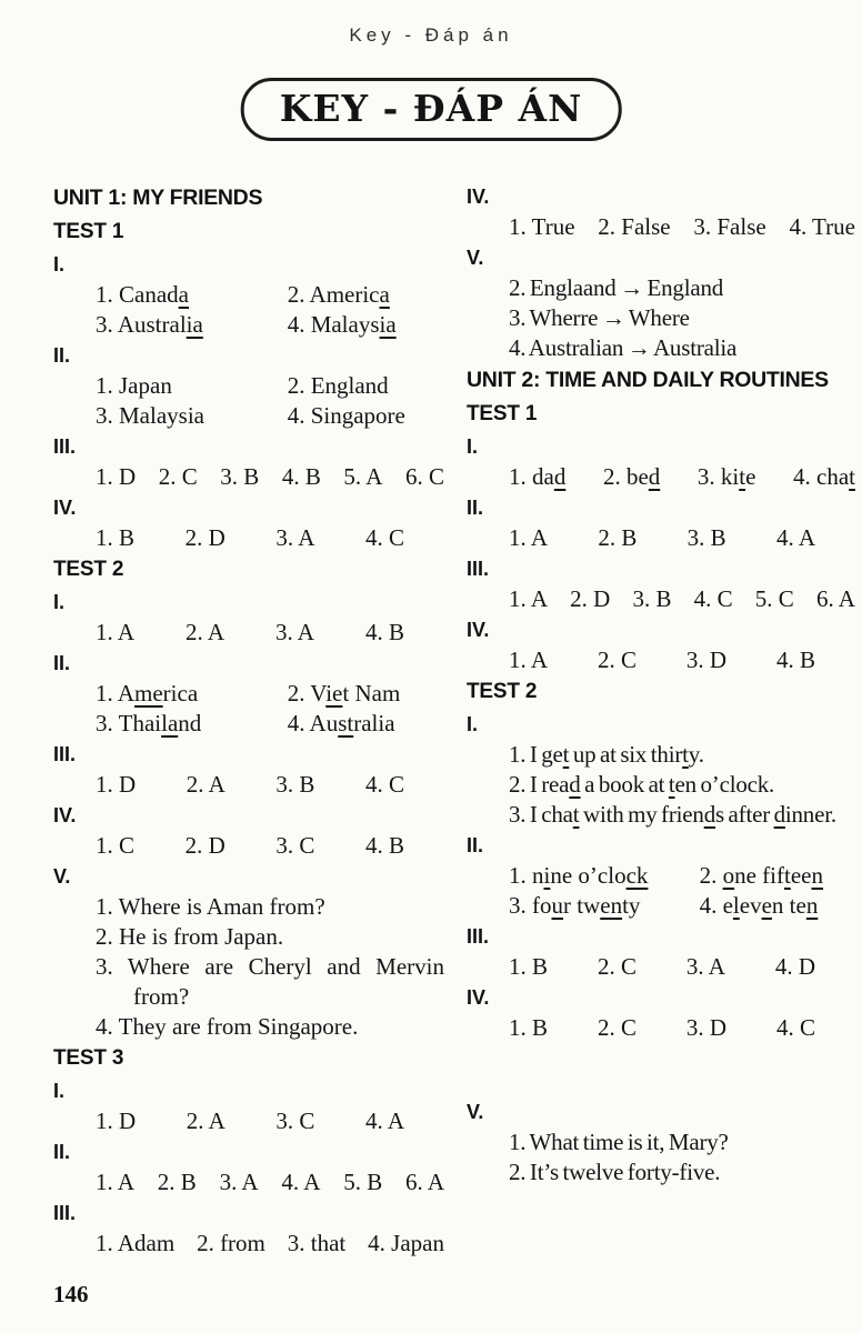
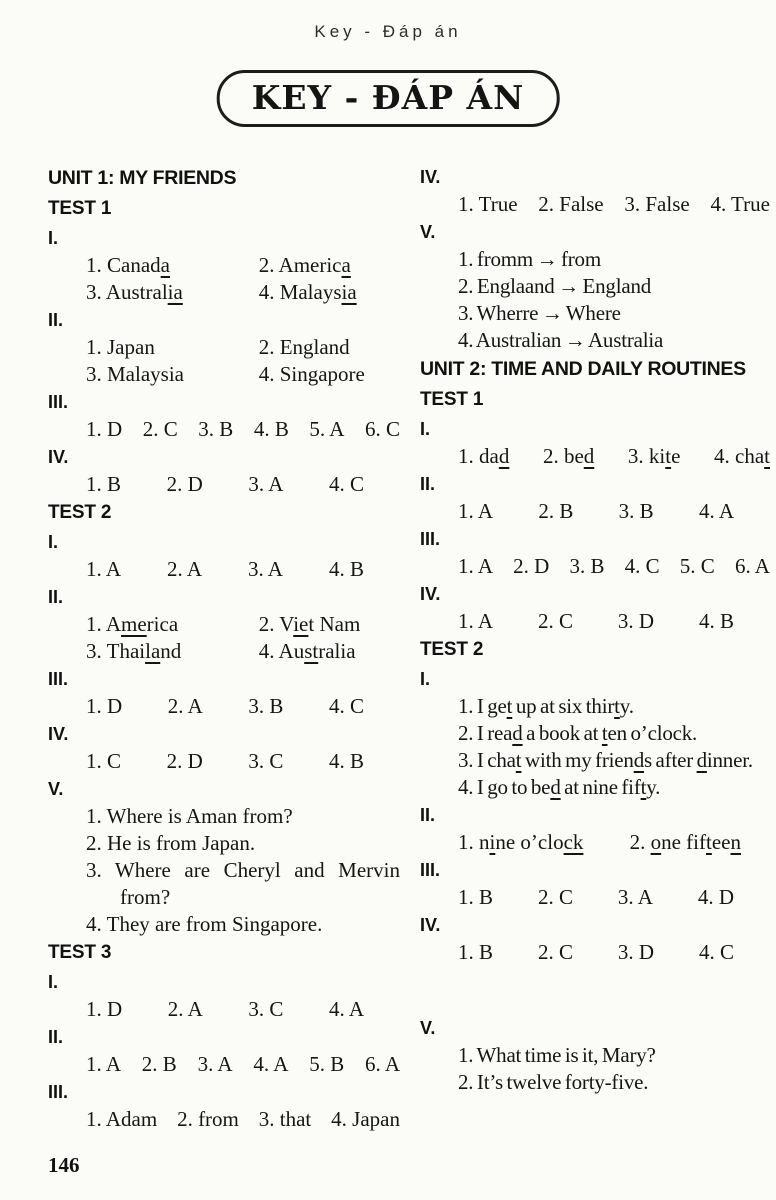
  Key - Đáp án
  KEY - ĐÁP ÁN
  UNIT 1: MY FRIENDS
  TEST 1
  I.
  1. Canada
  2. America
  3. Australia
  4. Malaysia
  II.
  1. Japan
  2. England
  3. Malaysia
  4. Singapore
  III.
  1. D
  2. C
  3. B
  4. B
  5. A
  6. C
  IV.
  1. B
  2. D
  3. A
  4. C
  TEST 2
  I.
  1. A
  2. A
  3. A
  4. B
  II.
  1. America
  2. Viet Nam
  3. Thailand
  4. Australia
  III.
  1. D
  2. A
  3. B
  4. C
  IV.
  1. C
  2. D
  3. C
  4. B
  V.
  1. Where is Aman from?
  2. He is from Japan.
  3. Where are Cheryl and Mervin from?
  4. They are from Singapore.
  TEST 3
  I.
  1. D
  2. A
  3. C
  4. A
  II.
  1. A
  2. B
  3. A
  4. A
  5. B
  6. A
  III.
  1. Adam
  2. from
  3. that
  4. Japan
  IV.
  1. True
  2. False
  3. False
  4. True
  V.
+ 1. fromm → from
  2. Englaand → England
  3. Wherre → Where
  4. Australian → Australia
  UNIT 2: TIME AND DAILY ROUTINES
  TEST 1
  I.
  1. dad
  2. bed
  3. kite
  4. chat
  II.
  1. A
  2. B
  3. B
  4. A
  III.
  1. A
  2. D
  3. B
  4. C
  5. C
  6. A
  IV.
  1. A
  2. C
  3. D
  4. B
  TEST 2
  I.
  1. I get up at six thirty.
  2. I read a book at ten o’clock.
  3. I chat with my friends after dinner.
+ 4. I go to bed at nine fifty.
  II.
  1. nine o’clock
  2. one fifteen
- 3. four twenty
- 4. eleven ten
  III.
  1. B
  2. C
  3. A
  4. D
  IV.
  1. B
  2. C
  3. D
  4. C
  V.
  1. What time is it, Mary?
  2. It’s twelve forty-five.
  146
